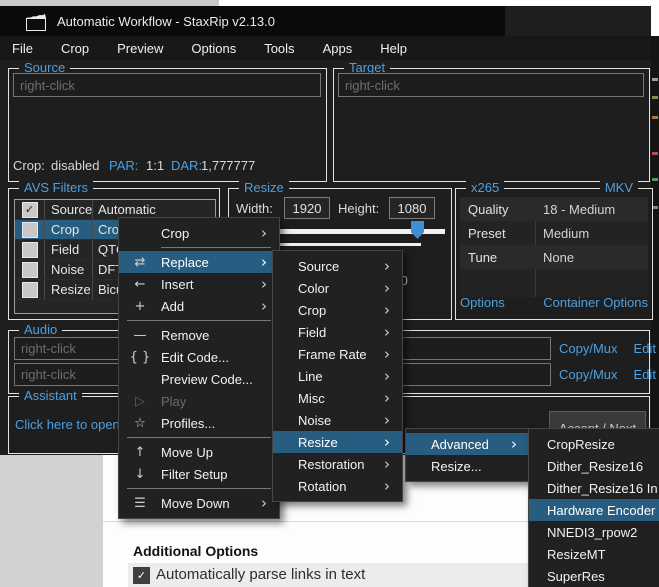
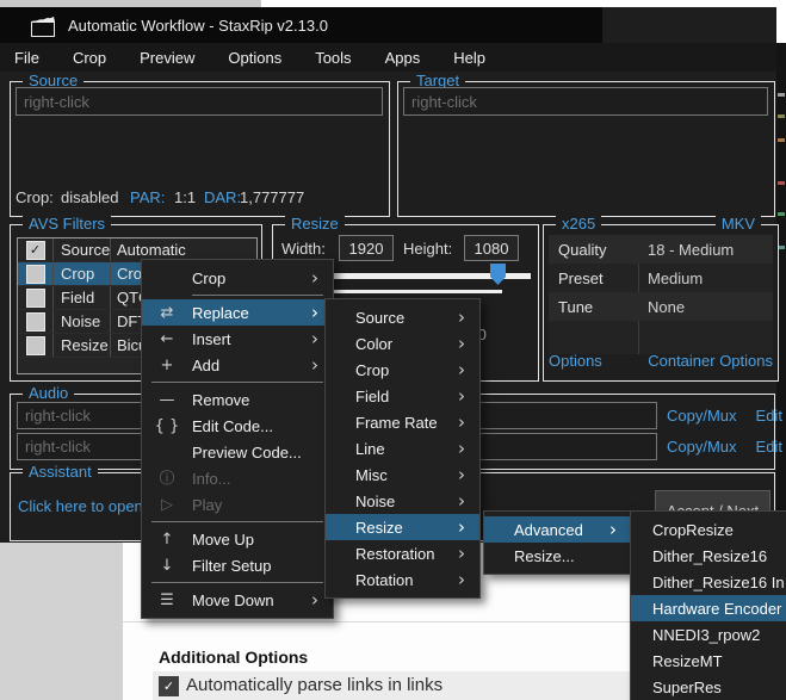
  Additional Options
  ✓
- Automatically parse links in text
+ Automatically parse links in links
  Automatic Workflow - StaxRip v2.13.0
  File
  Crop
  Preview
  Options
  Tools
  Apps
  Help
  Source
  right-click
  Crop:
  disabled
  PAR:
  1:1
  DAR:
  1,777777
  Target
  right-click
  AVS Filters
  ✓
  Source
  Automatic
  Crop
  Cro
  Field
  Noise
  Resize
  Resize
  Width:
  1920
  Height:
  1080
  x265
  MKV
  Quality
  18 - Medium
  Preset
  Medium
  Tune
  None
  Options
  Container Options
  Audio
  right-click
  Copy/Mux
  Edit
  right-click
  Copy/Mux
  Edit
  Assistant
  Click here to open
  Crop
  ›
  ⇄
  Replace
  ›
  ←
  Insert
  ›
  +
  Add
  ›
  —
  Remove
  { }
  Edit Code...
  Preview Code...
+ ⓘ
+ Info...
  ▷
  Play
- ☆
- Profiles...
  ↑
  Move Up
  ↓
  Filter Setup
  ☰
  Move Down
  ›
  Source
  ›
  Color
  ›
  Crop
  ›
  Field
  ›
  Frame Rate
  ›
  Line
  ›
  Misc
  ›
  Noise
  ›
  Resize
  ›
  Restoration
  ›
  Rotation
  ›
  Advanced
  ›
  Resize...
  CropResize
  Dither_Resize16
  Dither_Resize16 In
  Hardware Encoder
  NNEDI3_rpow2
  ResizeMT
  SuperRes
